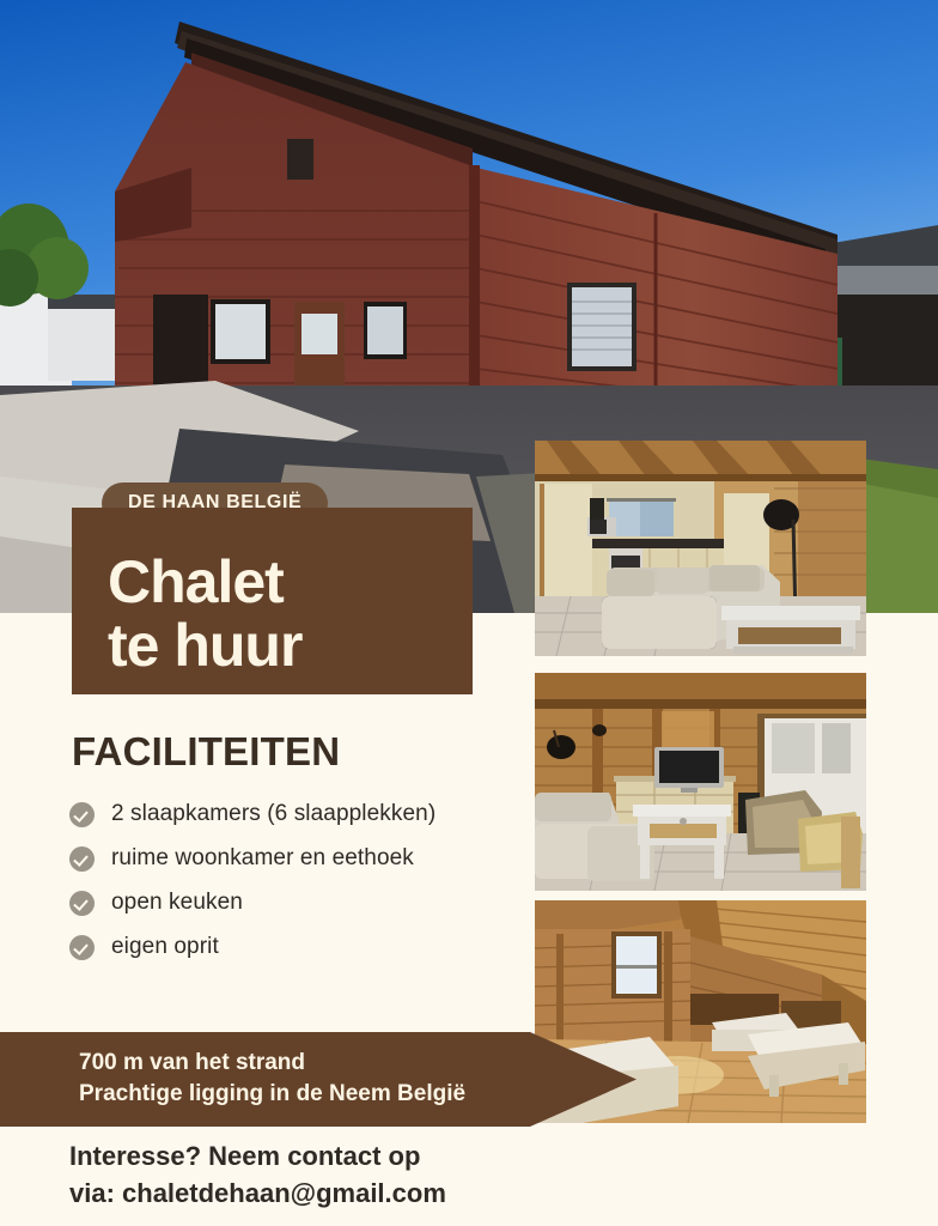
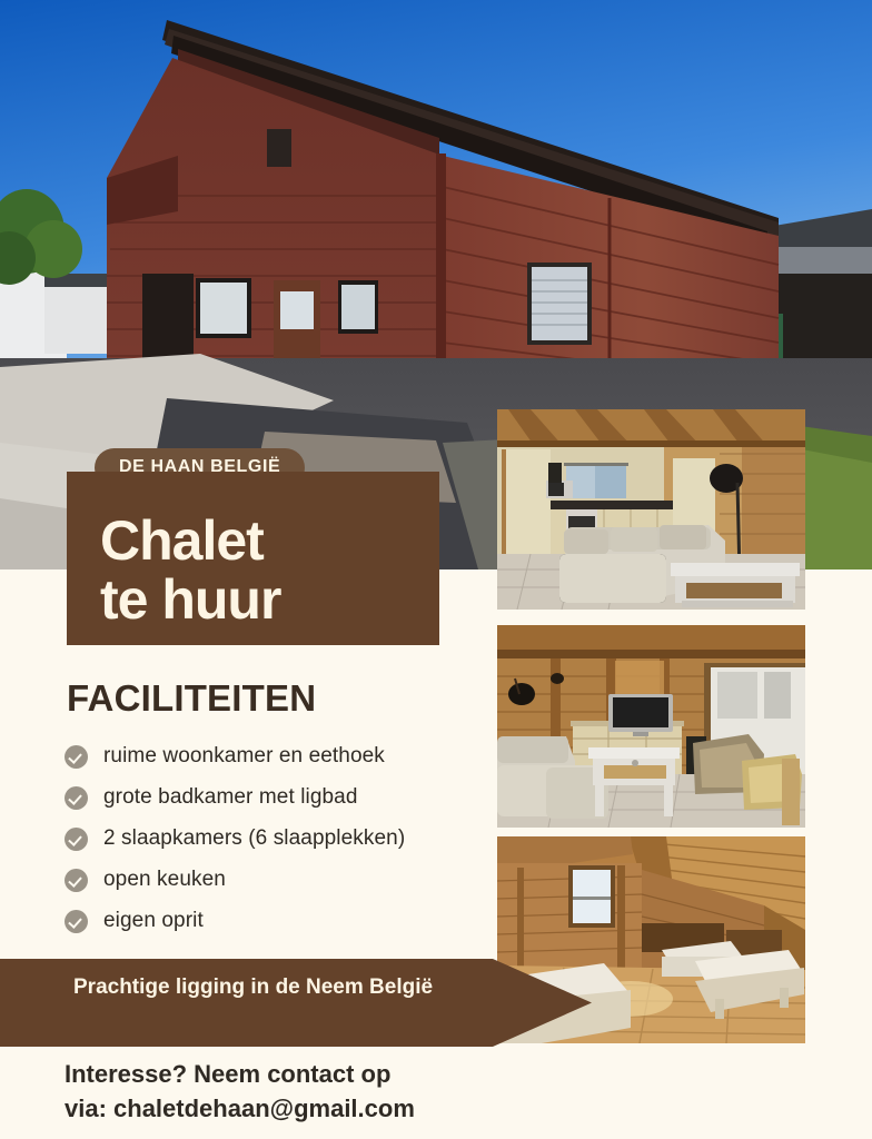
  DE HAAN BELGIË
  Chalet
  te huur
  FACILITEITEN
- 2 slaapkamers (6 slaapplekken)
+ ruime woonkamer en eethoek
+ grote badkamer met ligbad
- ruime woonkamer en eethoek
+ 2 slaapkamers (6 slaapplekken)
  open keuken
  eigen oprit
- 700 m van het strand
  Prachtige ligging in de Neem België
  Interesse? Neem contact op
  via: chaletdehaan@gmail.com
